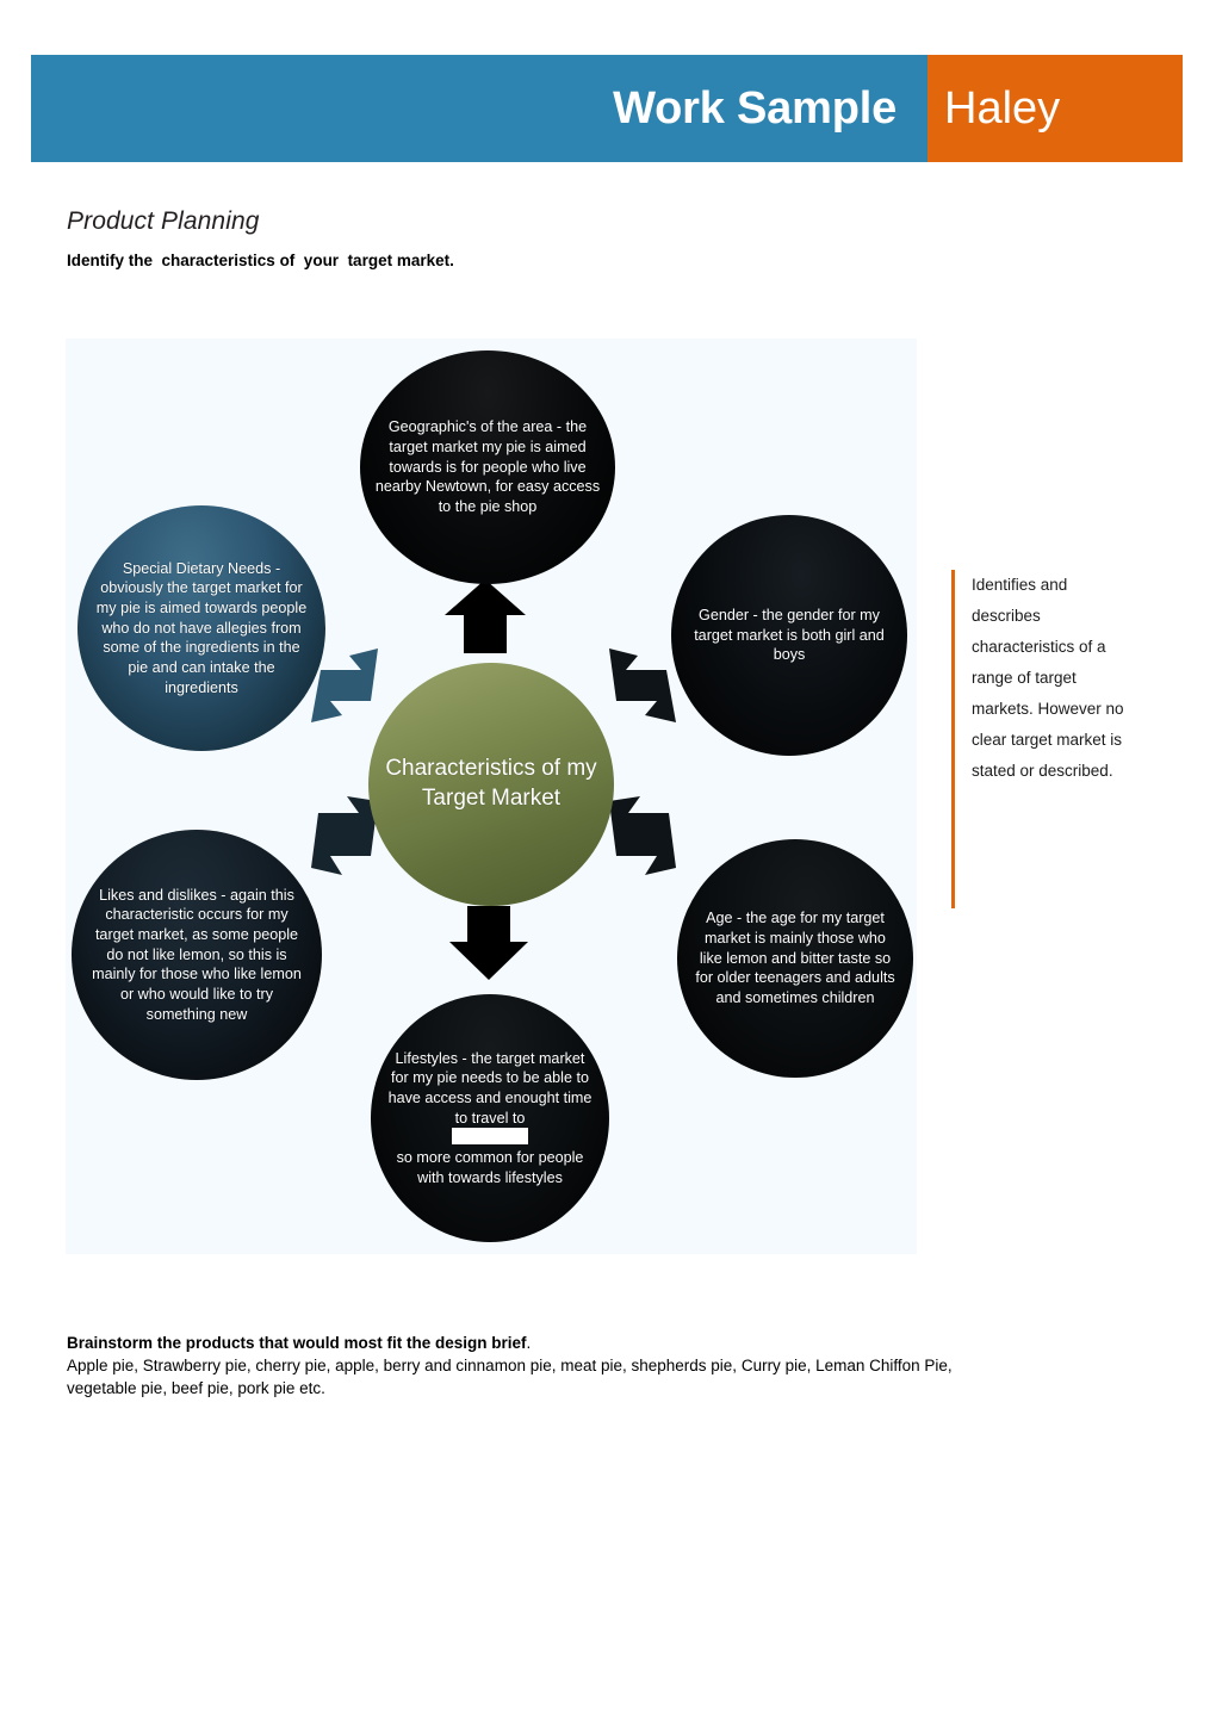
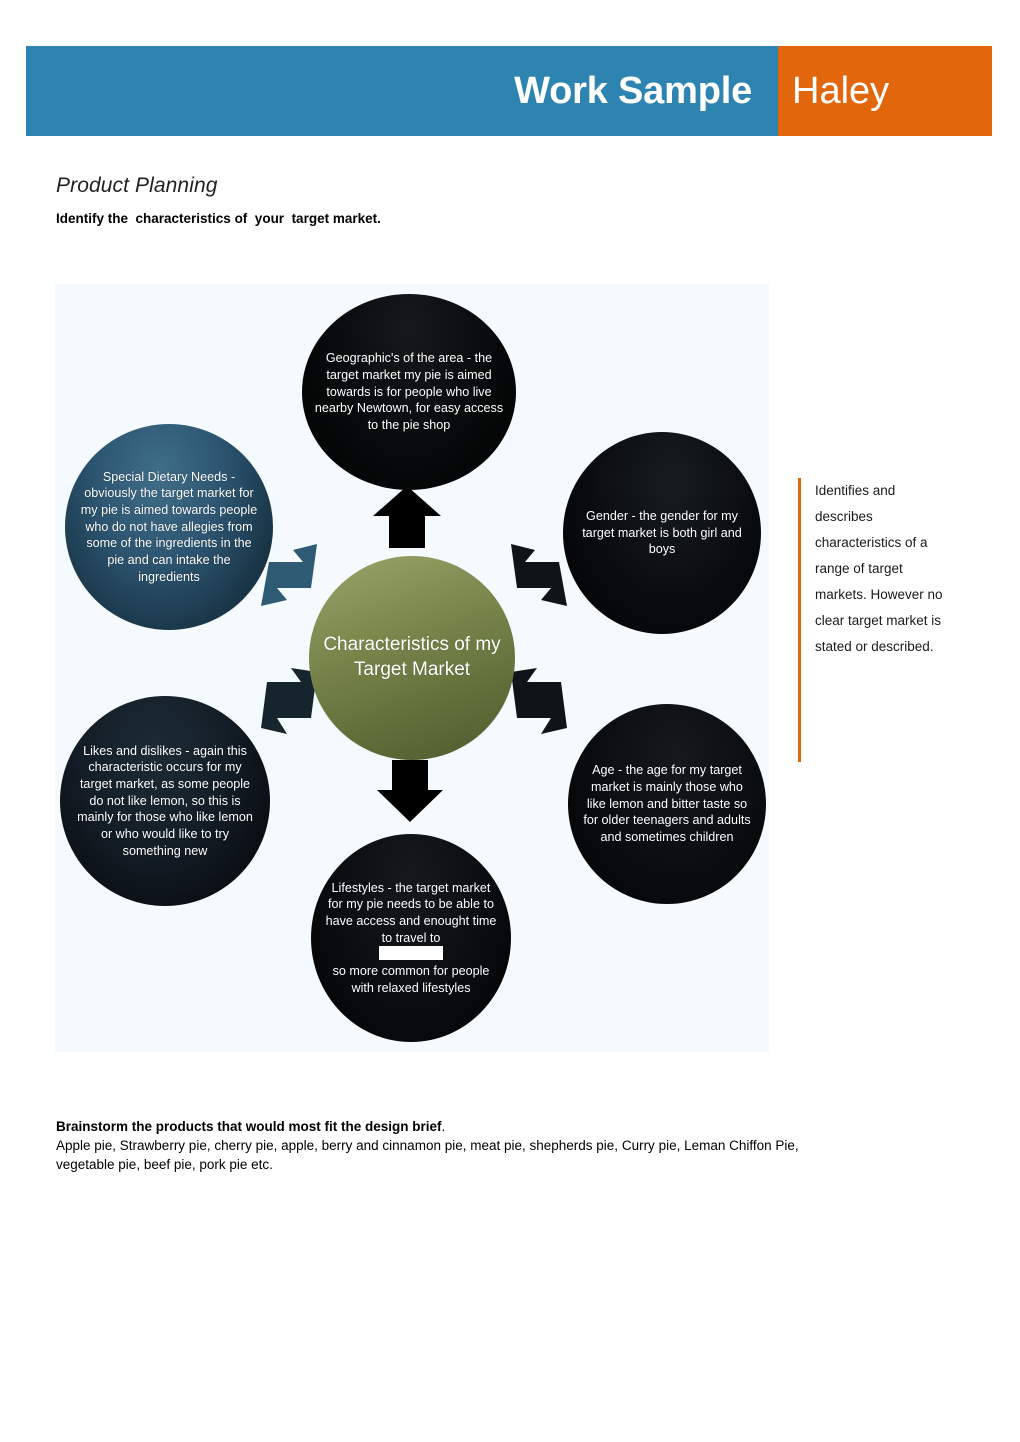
  Work Sample
  Haley
  Product Planning
  Identify the characteristics of your target market.
  Geographic's of the area - the target market my pie is aimed towards is for people who live nearby Newtown, for easy access to the pie shop
  Special Dietary Needs - obviously the target market for my pie is aimed towards people who do not have allegies from some of the ingredients in the pie and can intake the ingredients
  Gender - the gender for my target market is both girl and boys
  Likes and dislikes - again this characteristic occurs for my target market, as some people do not like lemon, so this is mainly for those who like lemon or who would like to try something new
  Age - the age for my target market is mainly those who like lemon and bitter taste so for older teenagers and adults and sometimes children
  Lifestyles - the target market for my pie needs to be able to have access and enought time to travel to
- so more common for people with towards lifestyles
+ so more common for people with relaxed lifestyles
  Characteristics of my Target Market
  Identifies and describes characteristics of a range of target markets. However no clear target market is stated or described.
  Brainstorm the products that would most fit the design brief.
  Apple pie, Strawberry pie, cherry pie, apple, berry and cinnamon pie, meat pie, shepherds pie, Curry pie, Leman Chiffon Pie, vegetable pie, beef pie, pork pie etc.
